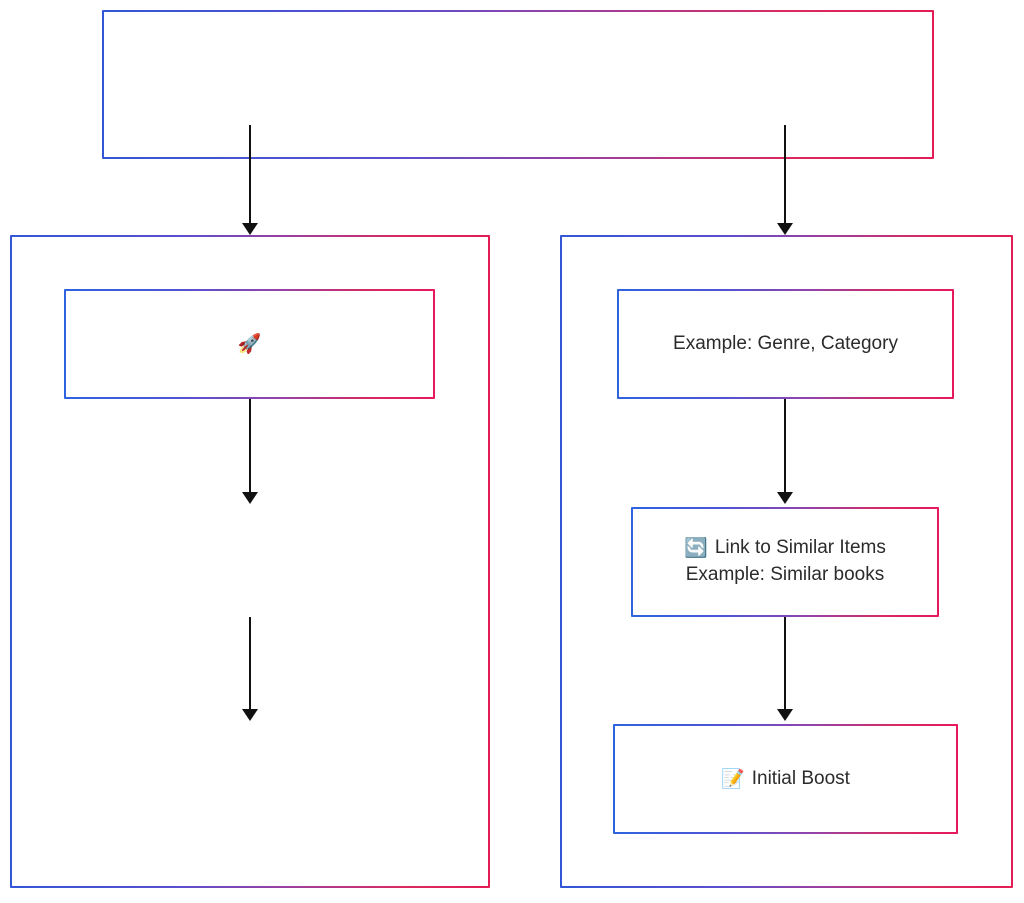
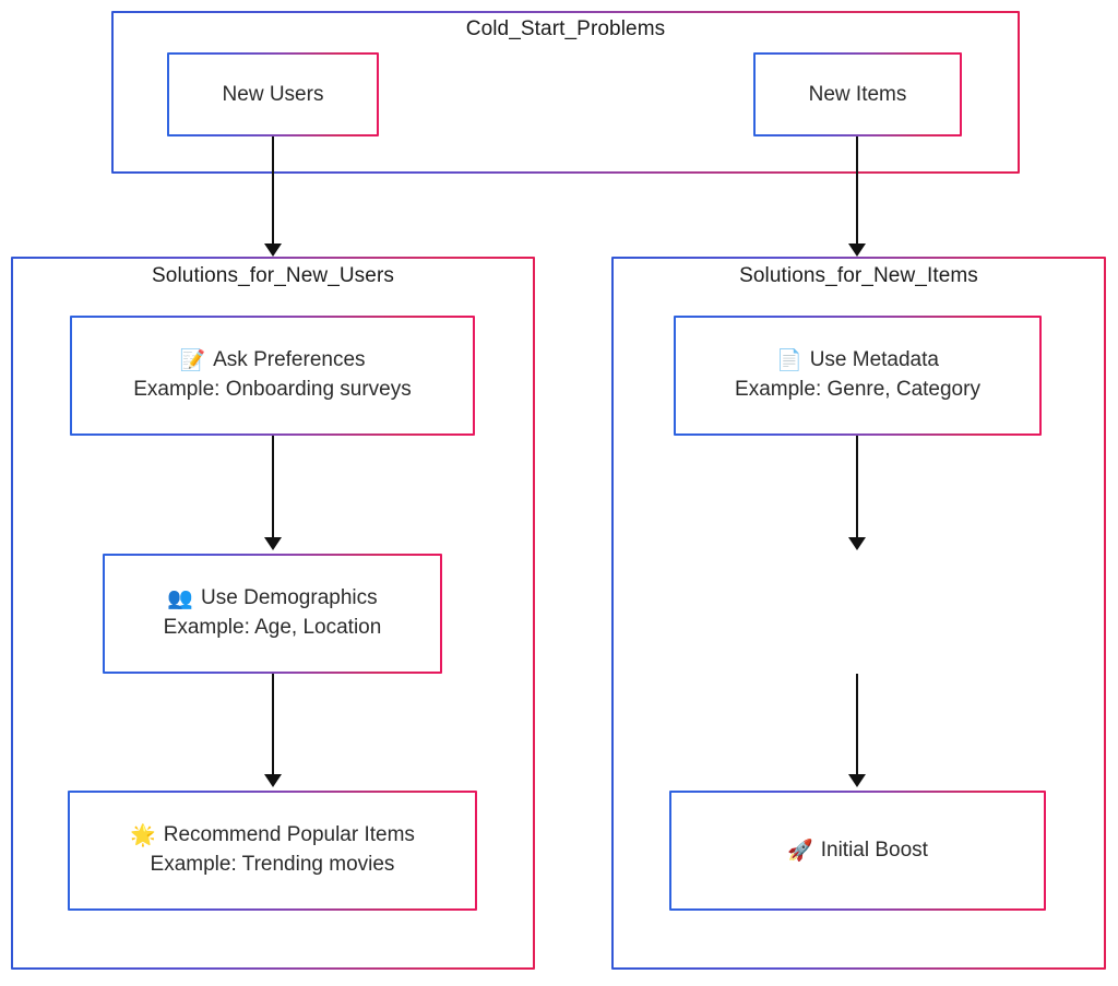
+ Cold_Start_Problems
+ New Users
+ New Items
+ Solutions_for_New_Users
- 🚀
+ 📝
+ Ask Preferences
+ Example: Onboarding surveys
+ 👥
+ Use Demographics
+ Example: Age, Location
+ 🌟
+ Recommend Popular Items
+ Example: Trending movies
+ Solutions_for_New_Items
+ 📄
+ Use Metadata
  Example: Genre, Category
- 🔄
- Link to Similar Items
- Example: Similar books
- 📝
+ 🚀
  Initial Boost
